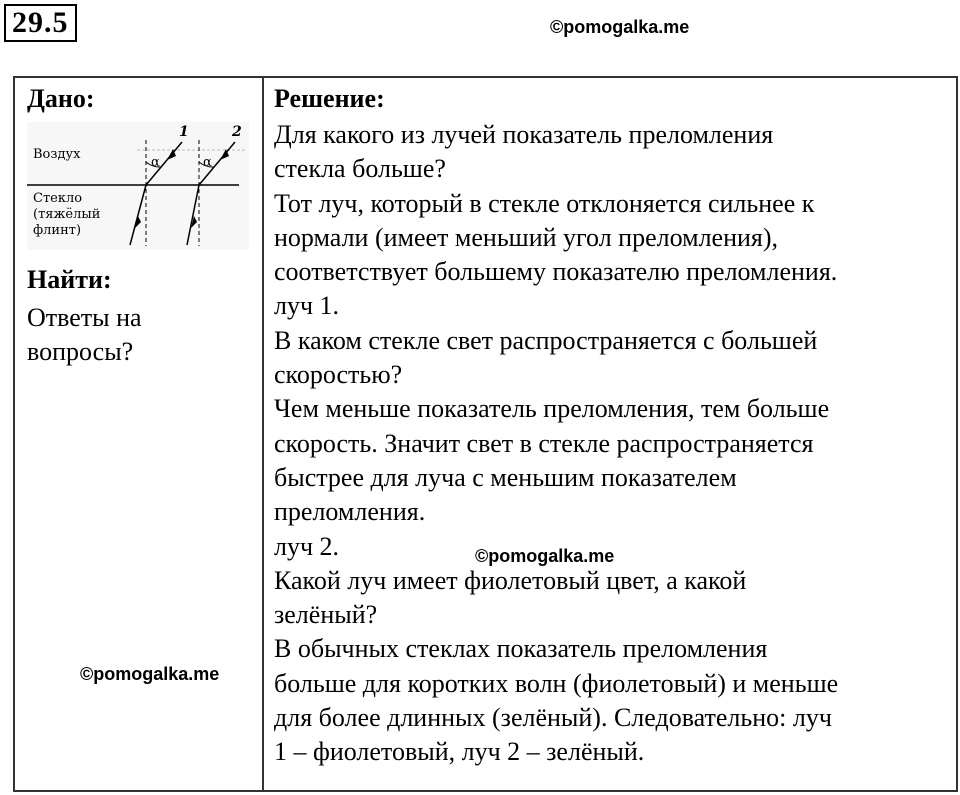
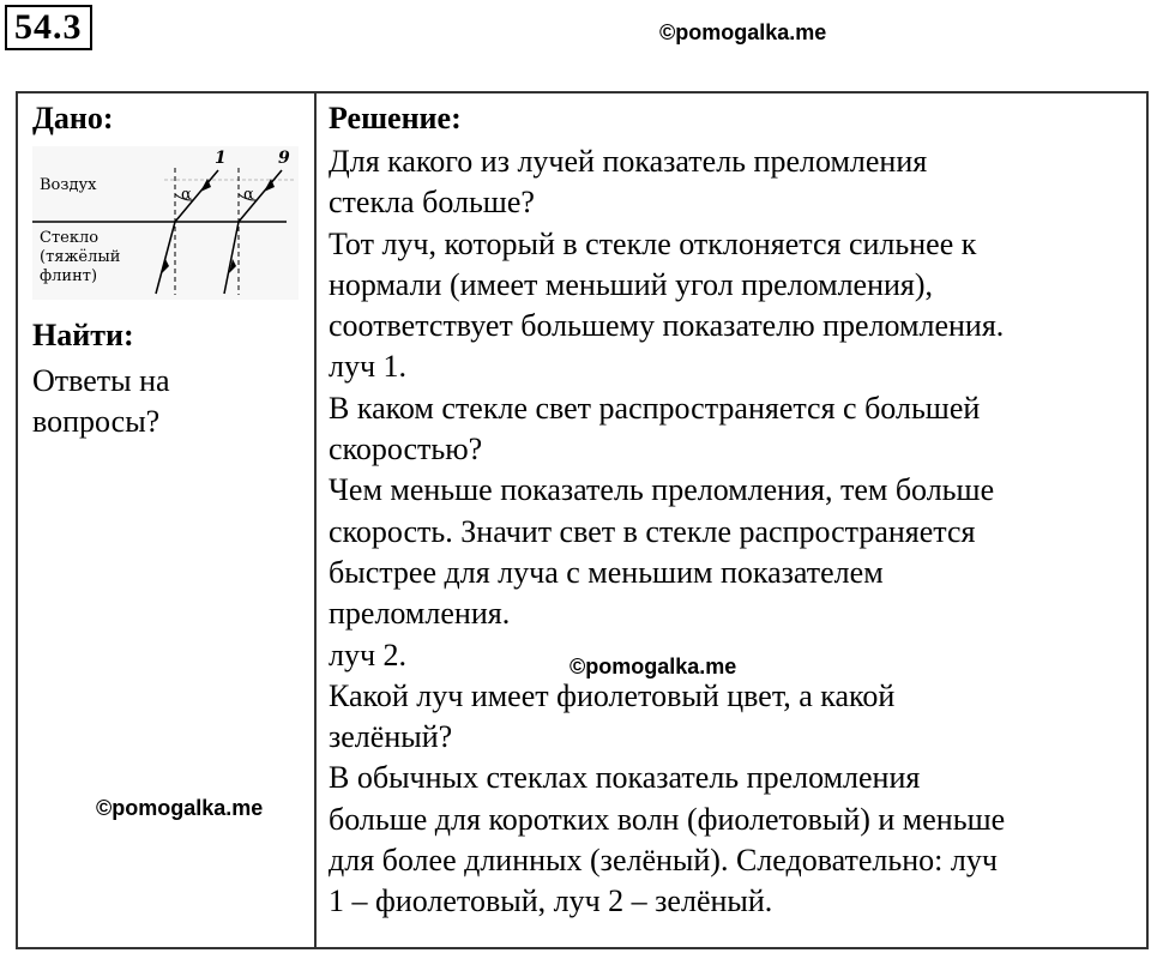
- 29.5
+ 54.3
  ©pomogalka.me
- Дано: Воздух Стекло (тяжёлый флинт) α 1 α 2 Найти: Ответы на вопросы?	Решение: Для какого из лучей показатель преломления стекла больше? Тот луч, который в стекле отклоняется сильнее к нормали (имеет меньший угол преломления), соответствует большему показателю преломления. луч 1. В каком стекле свет распространяется с большей скоростью? Чем меньше показатель преломления, тем больше скорость. Значит свет в стекле распространяется быстрее для луча с меньшим показателем преломления. луч 2. Какой луч имеет фиолетовый цвет, а какой зелёный? В обычных стеклах показатель преломления больше для коротких волн (фиолетовый) и меньше для более длинных (зелёный). Следовательно: луч 1 – фиолетовый, луч 2 – зелёный.
+ Дано: Воздух Стекло (тяжёлый флинт) α 1 α 9 Найти: Ответы на вопросы?	Решение: Для какого из лучей показатель преломления стекла больше? Тот луч, который в стекле отклоняется сильнее к нормали (имеет меньший угол преломления), соответствует большему показателю преломления. луч 1. В каком стекле свет распространяется с большей скоростью? Чем меньше показатель преломления, тем больше скорость. Значит свет в стекле распространяется быстрее для луча с меньшим показателем преломления. луч 2. Какой луч имеет фиолетовый цвет, а какой зелёный? В обычных стеклах показатель преломления больше для коротких волн (фиолетовый) и меньше для более длинных (зелёный). Следовательно: луч 1 – фиолетовый, луч 2 – зелёный.
  ©pomogalka.me
  ©pomogalka.me
